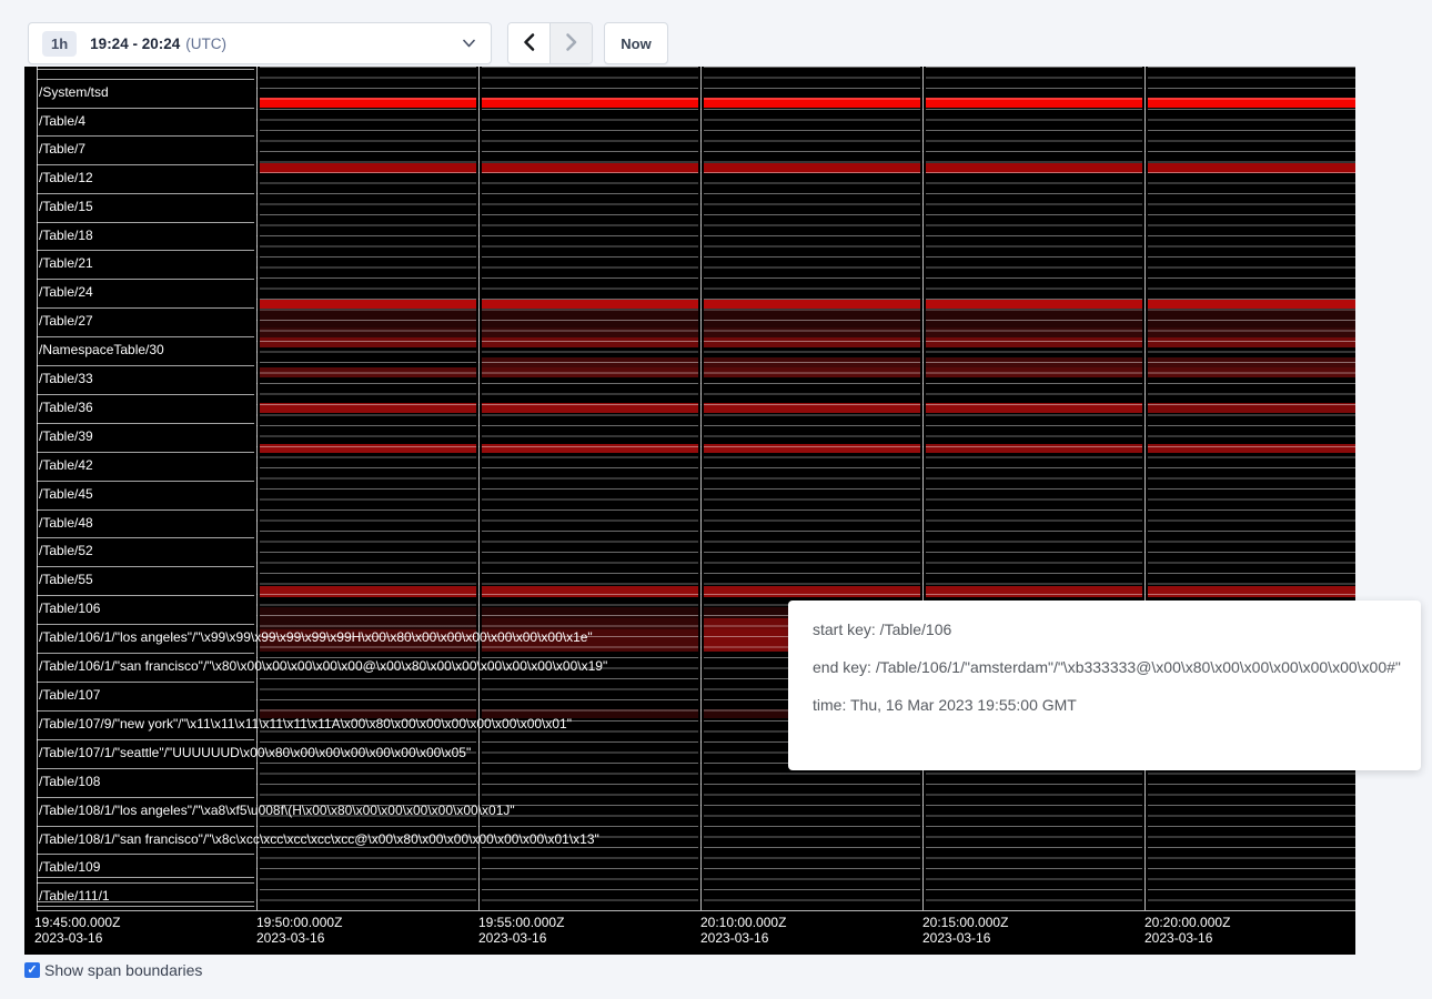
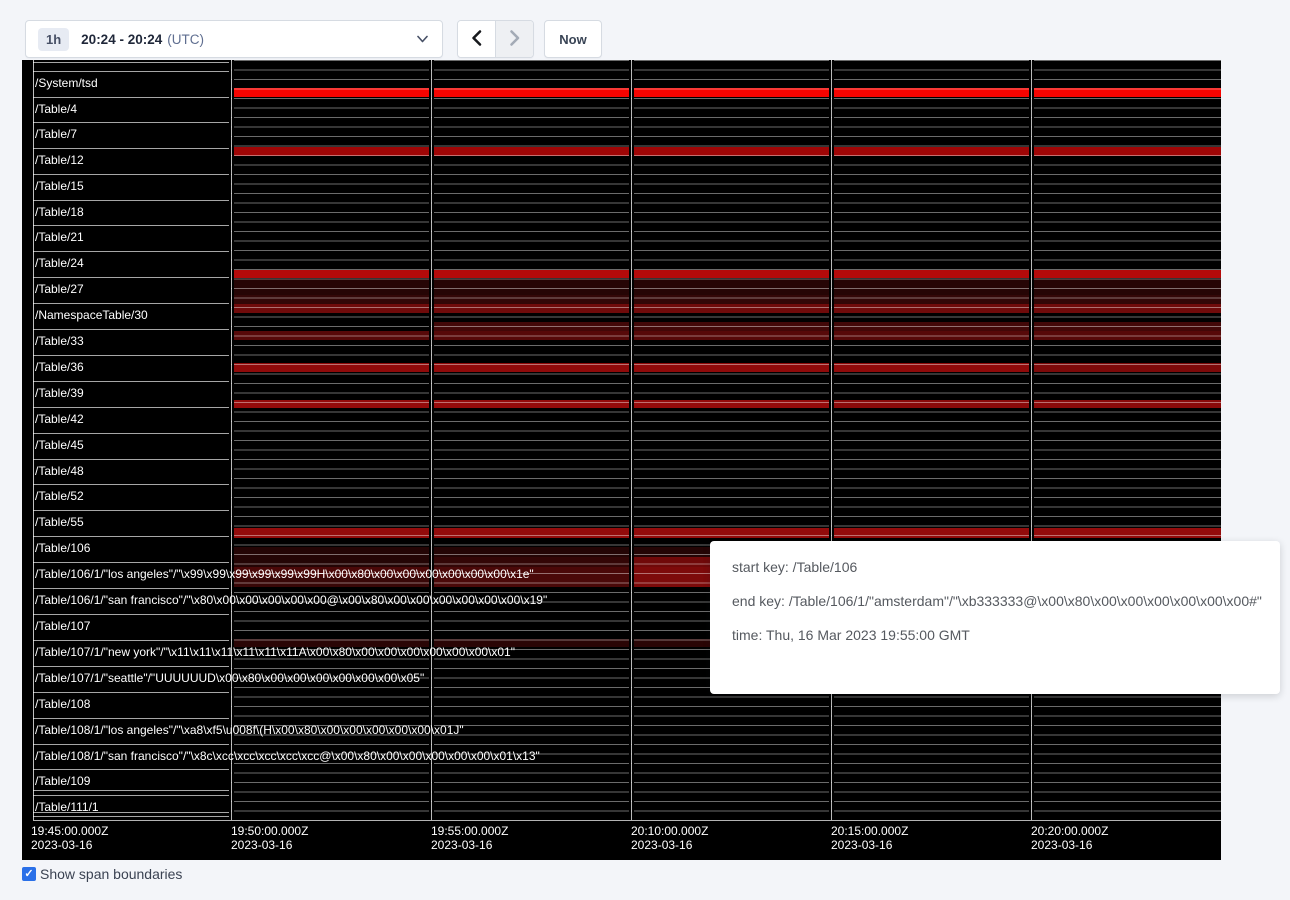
  1h
- 19:24 - 20:24
+ 20:24 - 20:24
  (UTC)
  Now
  /System/tsd
  /Table/4
  /Table/7
  /Table/12
  /Table/15
  /Table/18
  /Table/21
  /Table/24
  /Table/27
  /NamespaceTable/30
  /Table/33
  /Table/36
  /Table/39
  /Table/42
  /Table/45
  /Table/48
  /Table/52
  /Table/55
  /Table/106
  /Table/106/1/"los angeles"/"\x99\x99\x99\x99\x99\x99H\x00\x80\x00\x00\x00\x00\x00\x00\x1e"
  /Table/106/1/"san francisco"/"\x80\x00\x00\x00\x00\x00@\x00\x80\x00\x00\x00\x00\x00\x00\x19"
  /Table/107
- /Table/107/9/"new york"/"\x11\x11\x11\x11\x11\x11A\x00\x80\x00\x00\x00\x00\x00\x00\x01"
+ /Table/107/1/"new york"/"\x11\x11\x11\x11\x11\x11A\x00\x80\x00\x00\x00\x00\x00\x00\x01"
  /Table/107/1/"seattle"/"UUUUUUD\x00\x80\x00\x00\x00\x00\x00\x00\x05"
  /Table/108
  /Table/108/1/"los angeles"/"\xa8\xf5\u008f\(H\x00\x80\x00\x00\x00\x00\x00\x01J"
  /Table/108/1/"san francisco"/"\x8c\xcc\xcc\xcc\xcc\xcc@\x00\x80\x00\x00\x00\x00\x00\x01\x13"
  /Table/109
  /Table/111/1
  19:45:00.000Z
  2023-03-16
  19:50:00.000Z
  2023-03-16
  19:55:00.000Z
  2023-03-16
  20:10:00.000Z
  2023-03-16
  20:15:00.000Z
  2023-03-16
  20:20:00.000Z
  2023-03-16
  start key: /Table/106
  end key: /Table/106/1/"amsterdam"/"\xb333333@\x00\x80\x00\x00\x00\x00\x00\x00#"
  time: Thu, 16 Mar 2023 19:55:00 GMT
  ✓
  Show span boundaries
